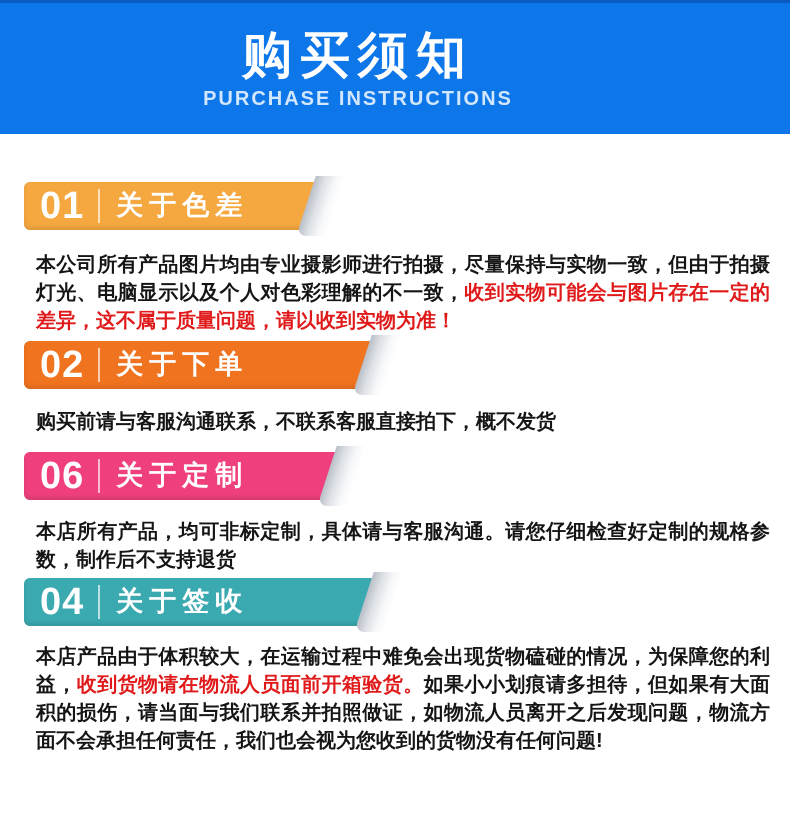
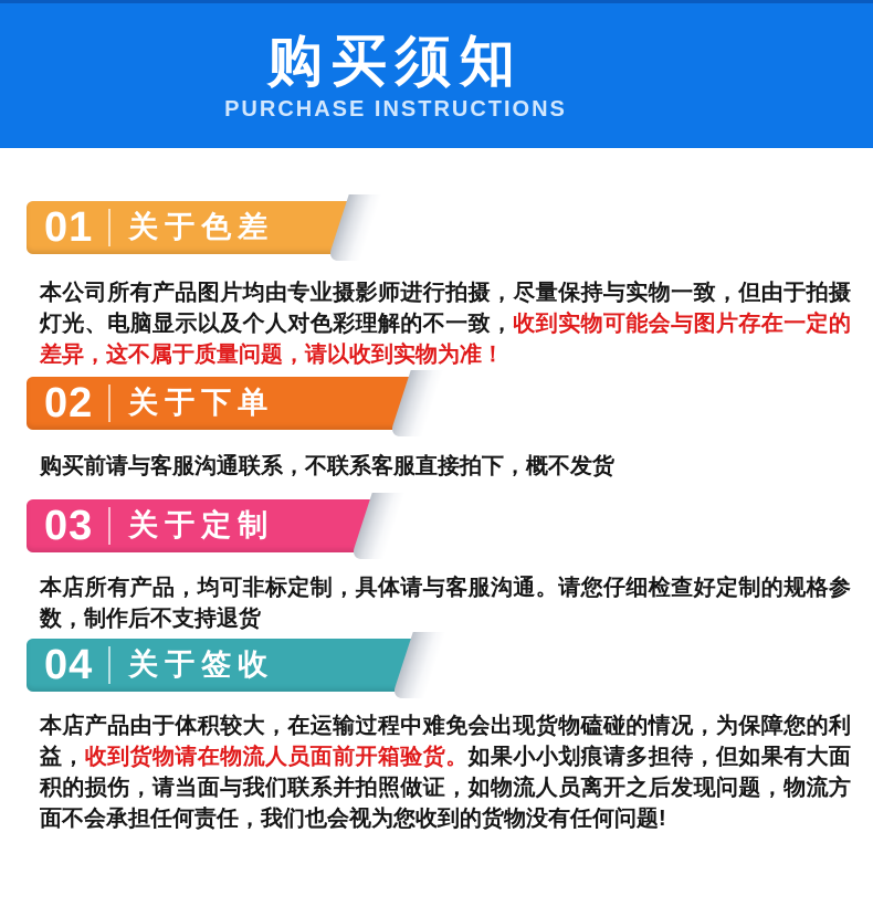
  购买须知
  PURCHASE INSTRUCTIONS
  01
  关于色差
  本公司所有产品图片均由专业摄影师进行拍摄，尽量保持与实物一致，但由于拍摄灯光、电脑显示以及个人对色彩理解的不一致，收到实物可能会与图片存在一定的差异，这不属于质量问题，请以收到实物为准！
  02
  关于下单
  购买前请与客服沟通联系，不联系客服直接拍下，概不发货
- 06
+ 03
  关于定制
  本店所有产品，均可非标定制，具体请与客服沟通。请您仔细检查好定制的规格参数，制作后不支持退货
  04
  关于签收
  本店产品由于体积较大，在运输过程中难免会出现货物磕碰的情况，为保障您的利益，收到货物请在物流人员面前开箱验货。如果小小划痕请多担待，但如果有大面积的损伤，请当面与我们联系并拍照做证，如物流人员离开之后发现问题，物流方面不会承担任何责任，我们也会视为您收到的货物没有任何问题!
